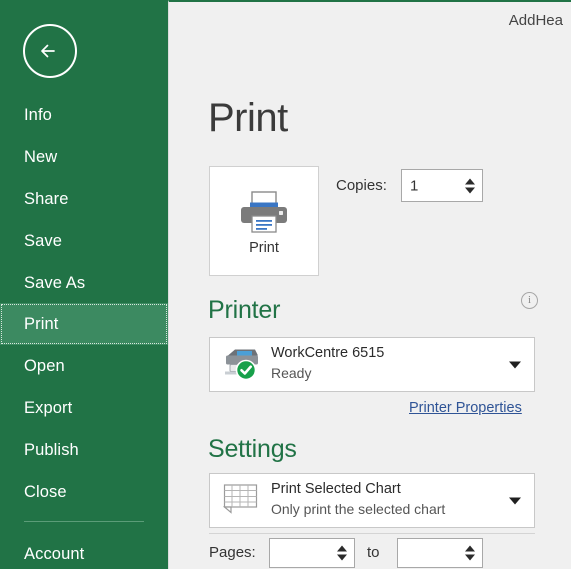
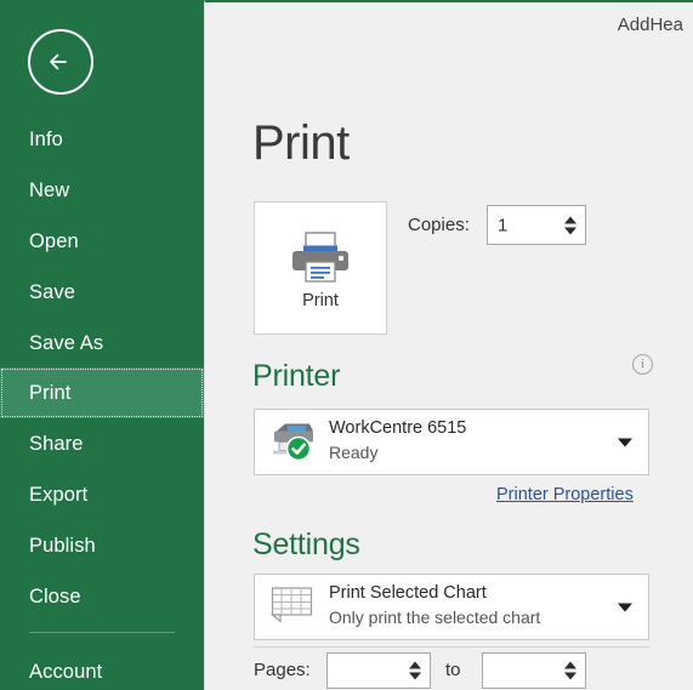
  Info
  New
- Share
+ Open
  Save
  Save As
  Print
- Open
+ Share
  Export
  Publish
  Close
  Account
  AddHea
  Print
  Print
  Copies:
  1
  Printer
  i
  WorkCentre 6515
  Ready
  Printer Properties
  Settings
  Print Selected Chart
  Only print the selected chart
  Pages:
  to
